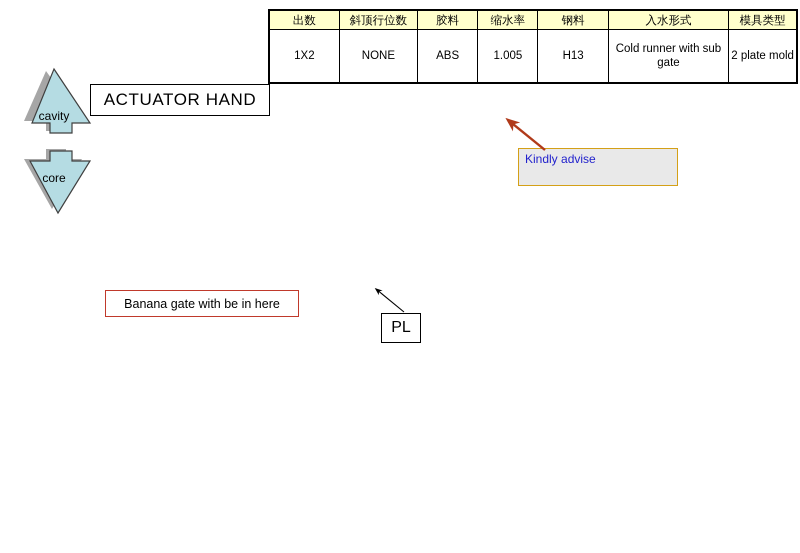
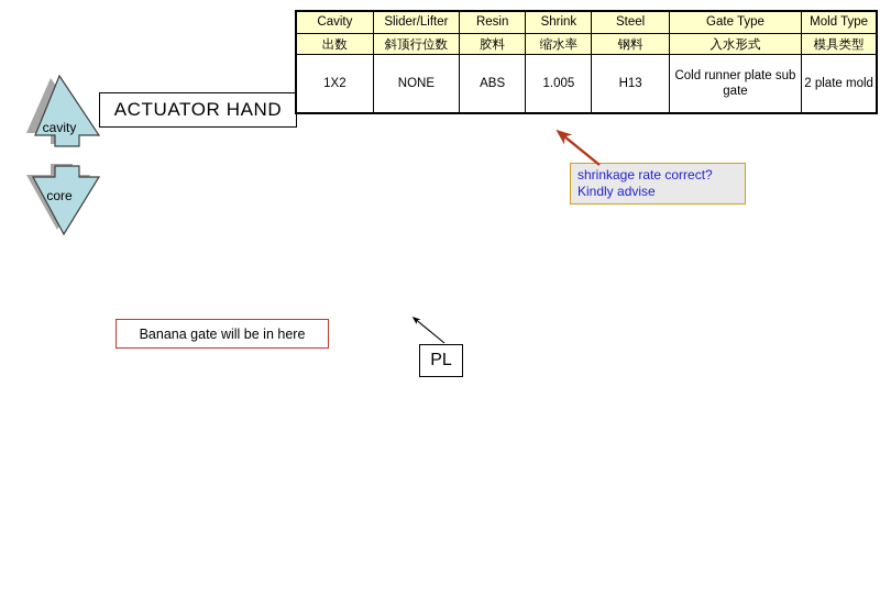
  cavity
  core
  ACTUATOR HAND
+ Cavity	Slider/Lifter	Resin	Shrink	Steel	Gate Type	Mold Type
  出数	斜顶行位数	胶料	缩水率	钢料	入水形式	模具类型
- 1X2	NONE	ABS	1.005	H13	Cold runner with sub gate	2 plate mold
+ 1X2	NONE	ABS	1.005	H13	Cold runner plate sub gate	2 plate mold
+ shrinkage rate correct?
  Kindly advise
- Banana gate with be in here
+ Banana gate will be in here
  PL
